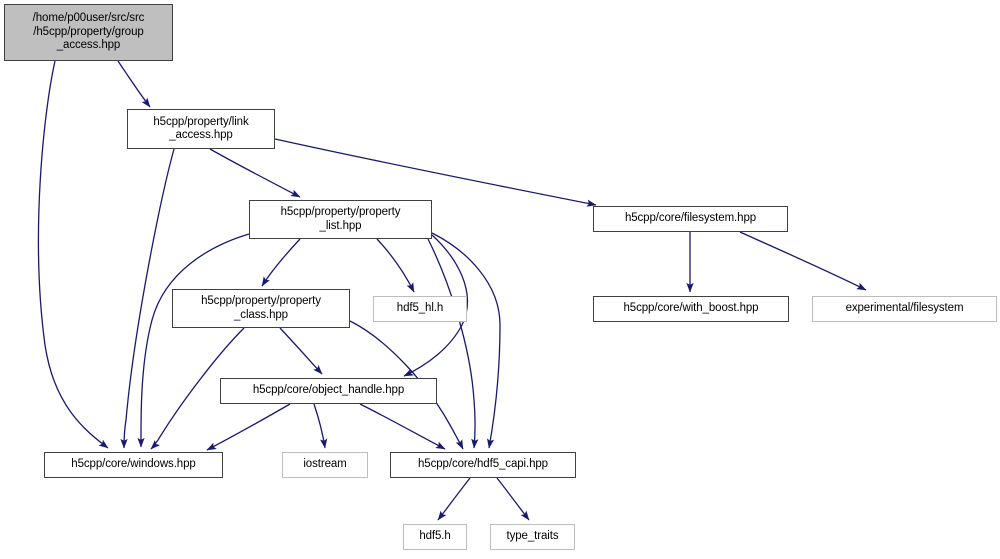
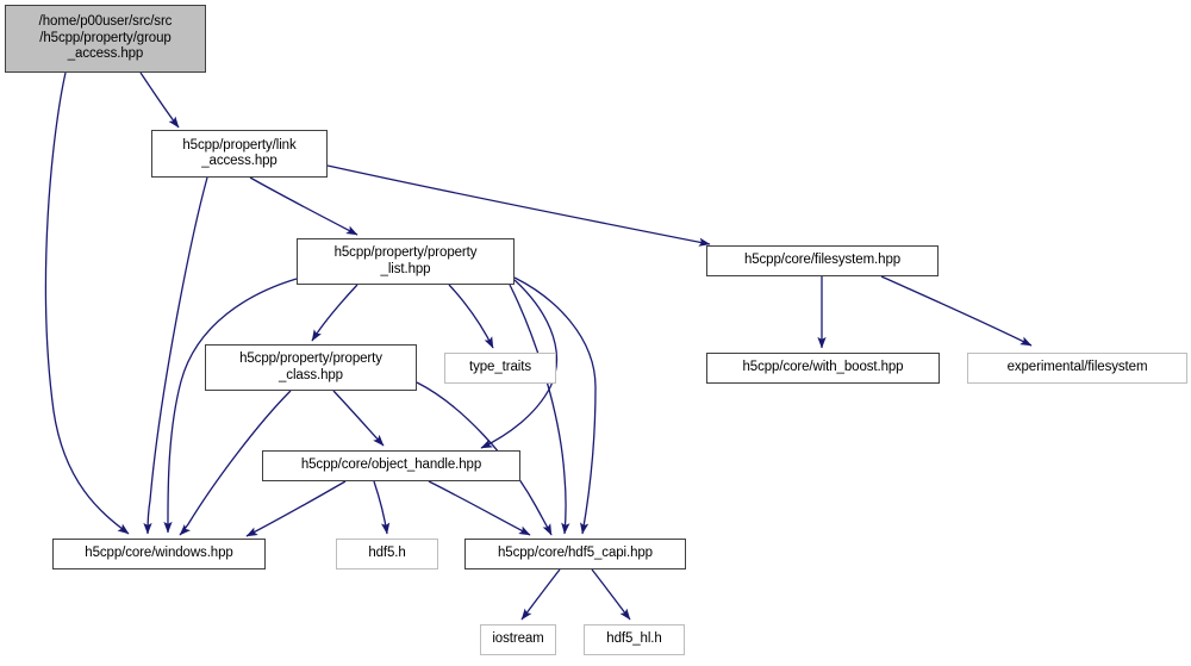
  /home/p00user/src/src
  /h5cpp/property/group
  _access.hpp
  h5cpp/property/link
  _access.hpp
  h5cpp/property/property
  _list.hpp
  h5cpp/core/filesystem.hpp
  h5cpp/property/property
  _class.hpp
- hdf5_hl.h
+ type_traits
  h5cpp/core/with_boost.hpp
  experimental/filesystem
  h5cpp/core/object_handle.hpp
  h5cpp/core/windows.hpp
- iostream
+ hdf5.h
  h5cpp/core/hdf5_capi.hpp
- hdf5.h
+ iostream
- type_traits
+ hdf5_hl.h
